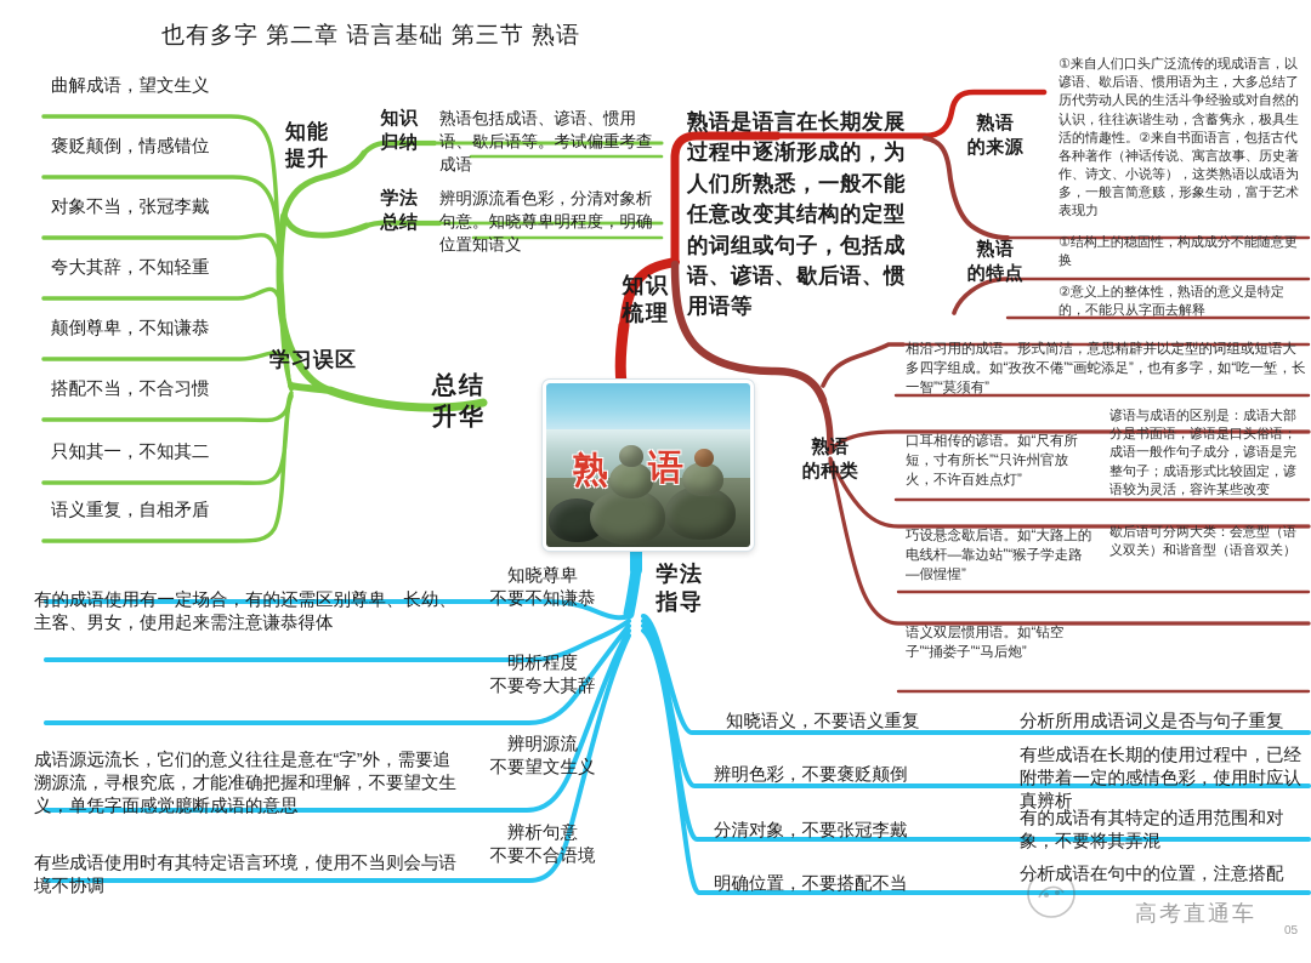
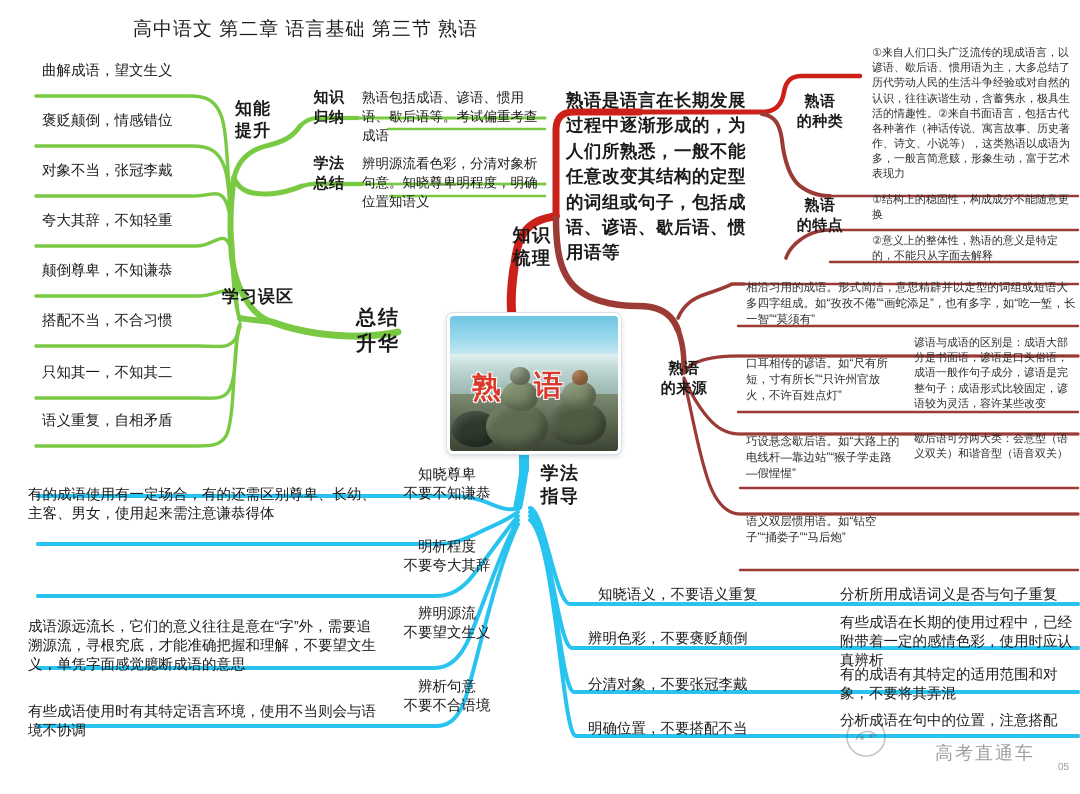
- 也有多字 第二章 语言基础 第三节 熟语
+ 高中语文 第二章 语言基础 第三节 熟语
  熟
  语
  总结
  升华
  知能
  提升
  知识
  归纳
  熟语包括成语、谚语、惯用语、歇后语等。考试偏重考查成语
  学法
  总结
  辨明源流看色彩，分清对象析句意。知晓尊卑明程度，明确位置知语义
  学习误区
  曲解成语，望文生义
  褒贬颠倒，情感错位
  对象不当，张冠李戴
  夸大其辞，不知轻重
  颠倒尊卑，不知谦恭
  搭配不当，不合习惯
  只知其一，不知其二
  语义重复，自相矛盾
  知识
  梳理
  熟语是语言在长期发展过程中逐渐形成的，为人们所熟悉，一般不能任意改变其结构的定型的词组或句子，包括成语、谚语、歇后语、惯用语等
  熟语
- 的来源
+ 的种类
  ①来自人们口头广泛流传的现成语言，以谚语、歇后语、惯用语为主，大多总结了历代劳动人民的生活斗争经验或对自然的认识，往往诙谐生动，含蓄隽永，极具生活的情趣性。②来自书面语言，包括古代各种著作（神话传说、寓言故事、历史著作、诗文、小说等），这类熟语以成语为多，一般言简意赅，形象生动，富于艺术表现力
  熟语
  的特点
  ①结构上的稳固性，构成成分不能随意更换
  ②意义上的整体性，熟语的意义是特定的，不能只从字面去解释
  熟语
- 的种类
+ 的来源
  相沿习用的成语。形式简洁，意思精辟并以定型的词组或短语大多四字组成。如“孜孜不倦”“画蛇添足”，也有多字，如“吃一堑，长一智”“莫须有”
  口耳相传的谚语。如“尺有所短，寸有所长”“只许州官放火，不许百姓点灯”
  谚语与成语的区别是：成语大部分是书面语，谚语是口头俗语；成语一般作句子成分，谚语是完整句子；成语形式比较固定，谚语较为灵活，容许某些改变
  巧设悬念歇后语。如“大路上的电线杆—靠边站”“猴子学走路—假惺惺”
  歇后语可分两大类：会意型（语义双关）和谐音型（语音双关）
  语义双层惯用语。如“钻空子”“捅娄子”“马后炮”
  学法
  指导
  知晓尊卑
  不要不知谦恭
  有的成语使用有一定场合，有的还需区别尊卑、长幼、主客、男女，使用起来需注意谦恭得体
  明析程度
  不要夸大其辞
  辨明源流
  不要望文生义
  成语源远流长，它们的意义往往是意在“字”外，需要追溯源流，寻根究底，才能准确把握和理解，不要望文生义，单凭字面感觉臆断成语的意思
  辨析句意
  不要不合语境
  有些成语使用时有其特定语言环境，使用不当则会与语境不协调
  知晓语义，不要语义重复
  分析所用成语词义是否与句子重复
  辨明色彩，不要褒贬颠倒
  有些成语在长期的使用过程中，已经附带着一定的感情色彩，使用时应认真辨析
  分清对象，不要张冠李戴
  有的成语有其特定的适用范围和对象，不要将其弄混
  明确位置，不要搭配不当
  分析成语在句中的位置，注意搭配
  高考直通车
  05
